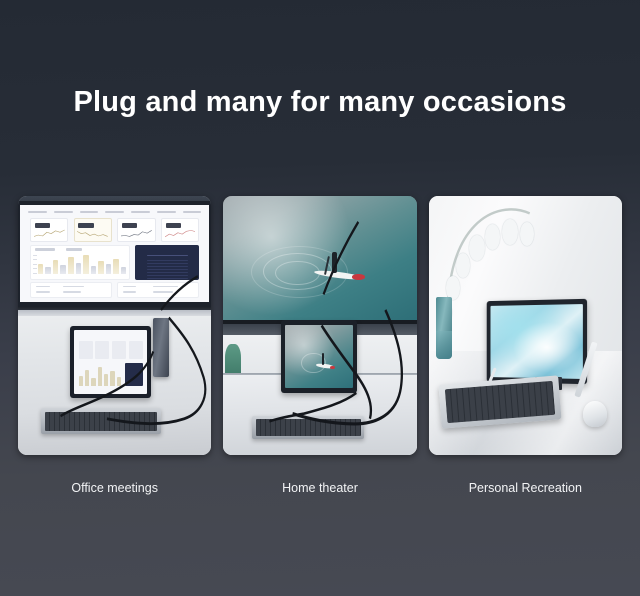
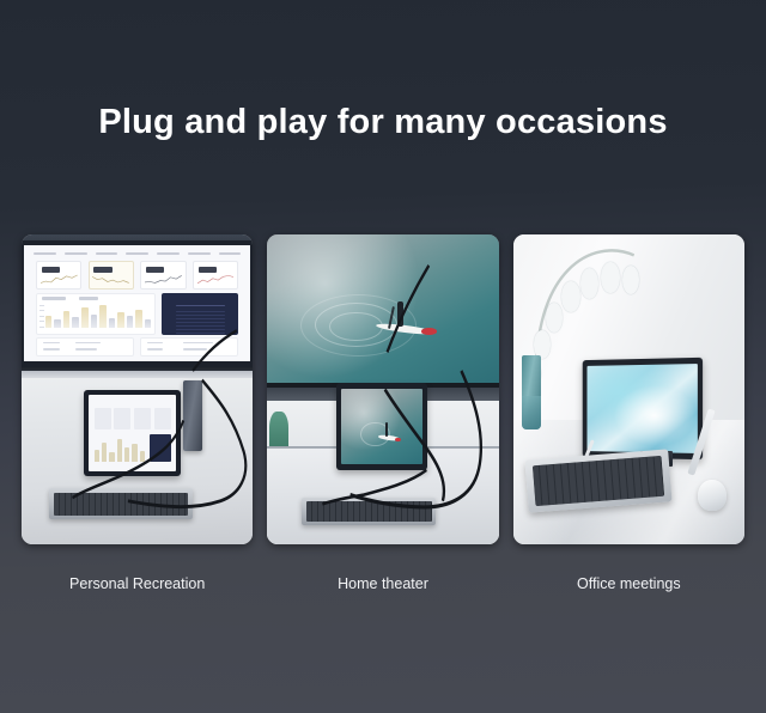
- Plug and many for many occasions
+ Plug and play for many occasions
- Office meetings
+ Personal Recreation
  Home theater
- Personal Recreation
+ Office meetings
